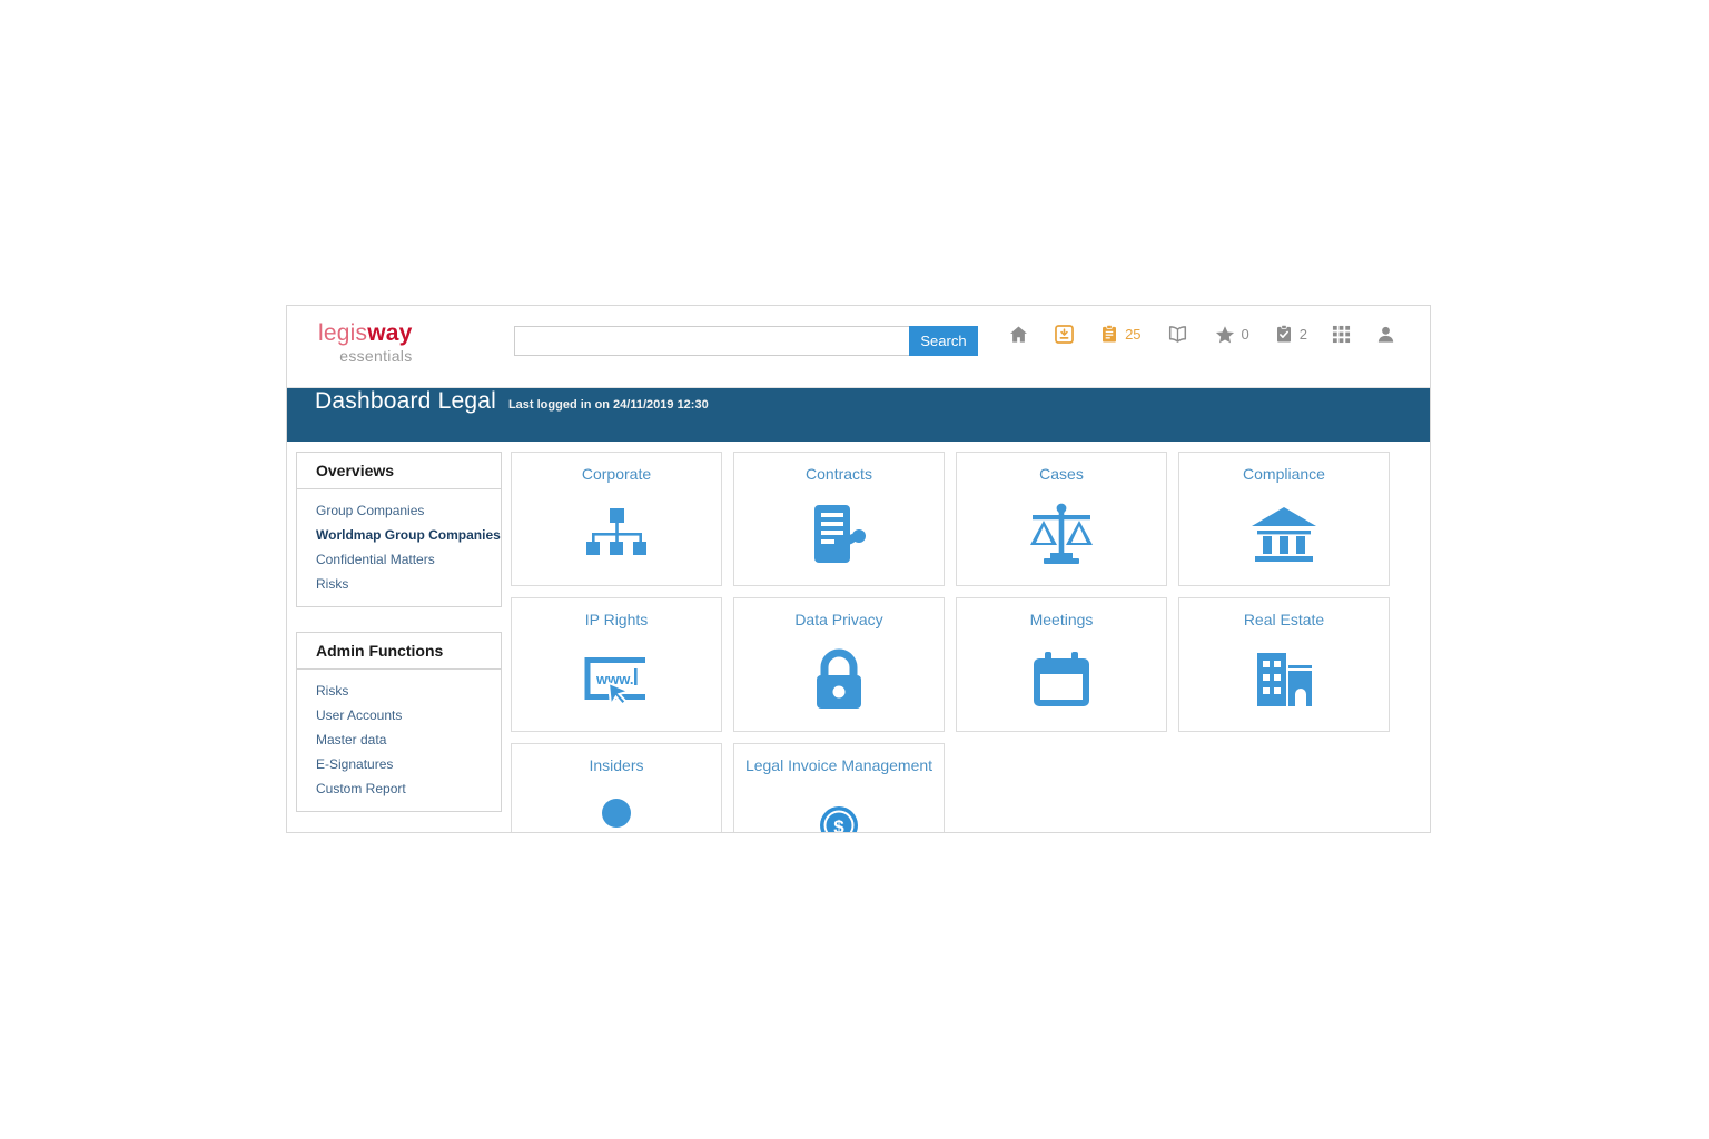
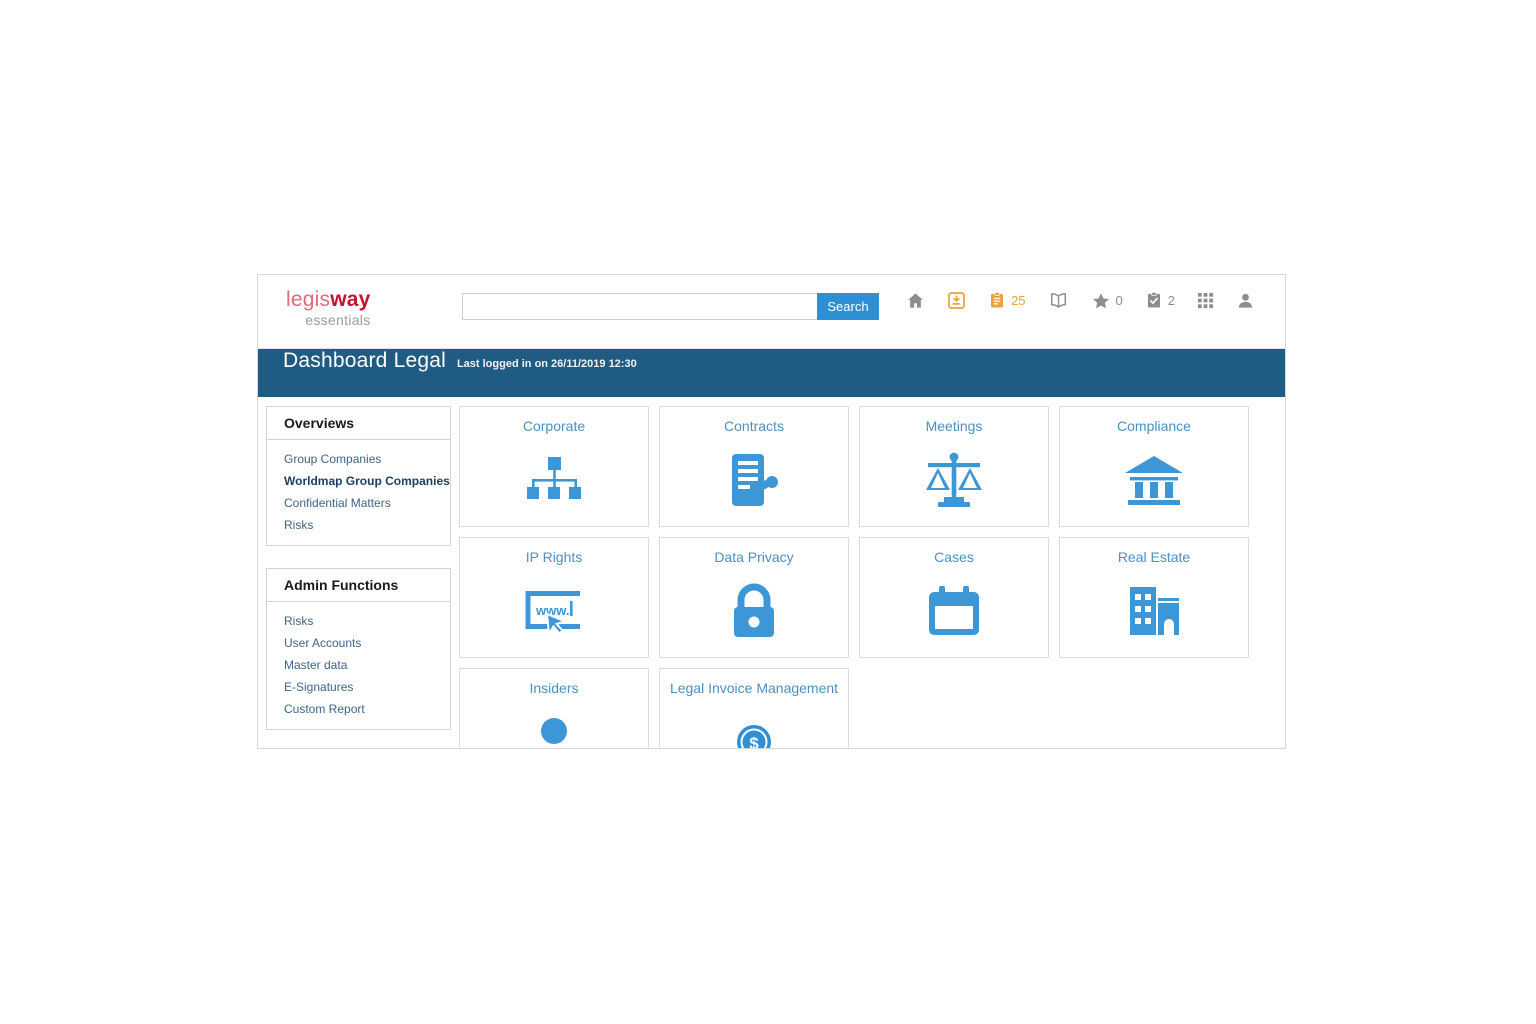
  legisway
  essentials
  Search
  25
  0
  2
  Dashboard Legal
- Last logged in on 24/11/2019 12:30
+ Last logged in on 26/11/2019 12:30
  Overviews
  Group Companies
  Worldmap Group Companies
  Confidential Matters
  Risks
  Admin Functions
  Risks
  User Accounts
  Master data
  E-Signatures
  Custom Report
  Corporate
  Contracts
- Cases
+ Meetings
  Compliance
  IP Rights
  www.
  Data Privacy
- Meetings
+ Cases
  Real Estate
  Insiders
  Legal Invoice Management
  $
